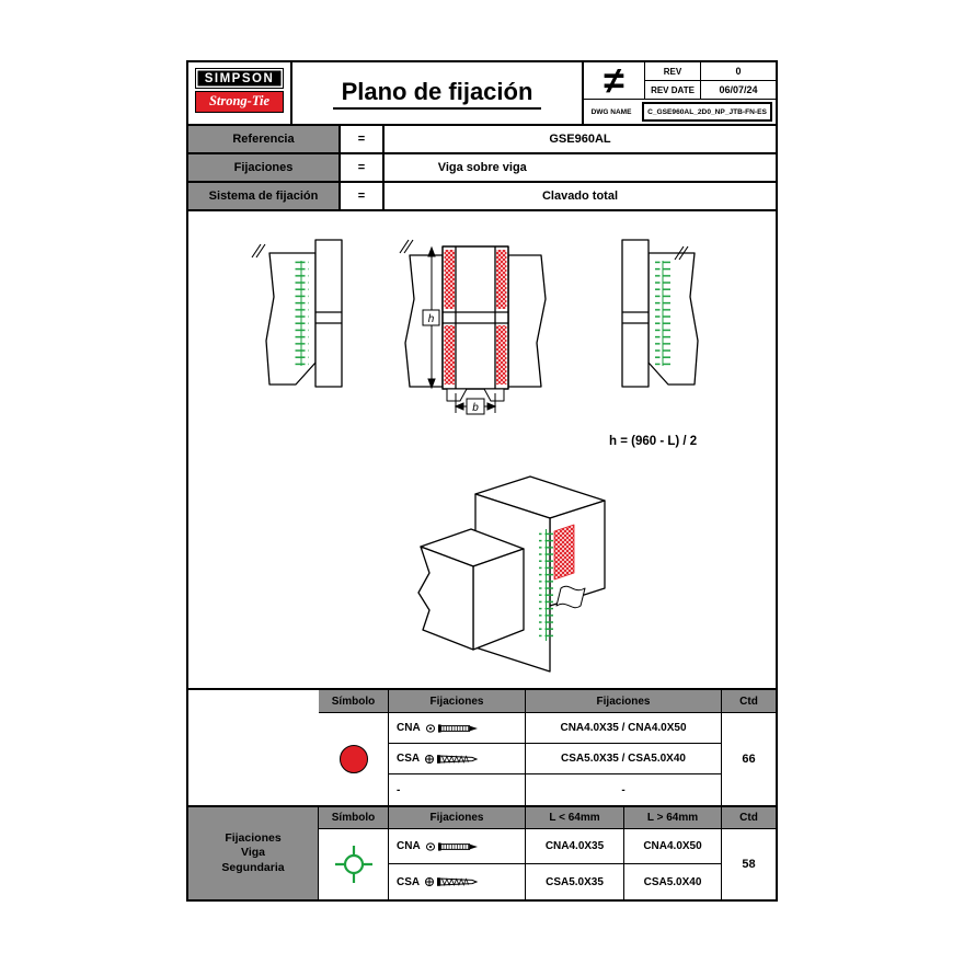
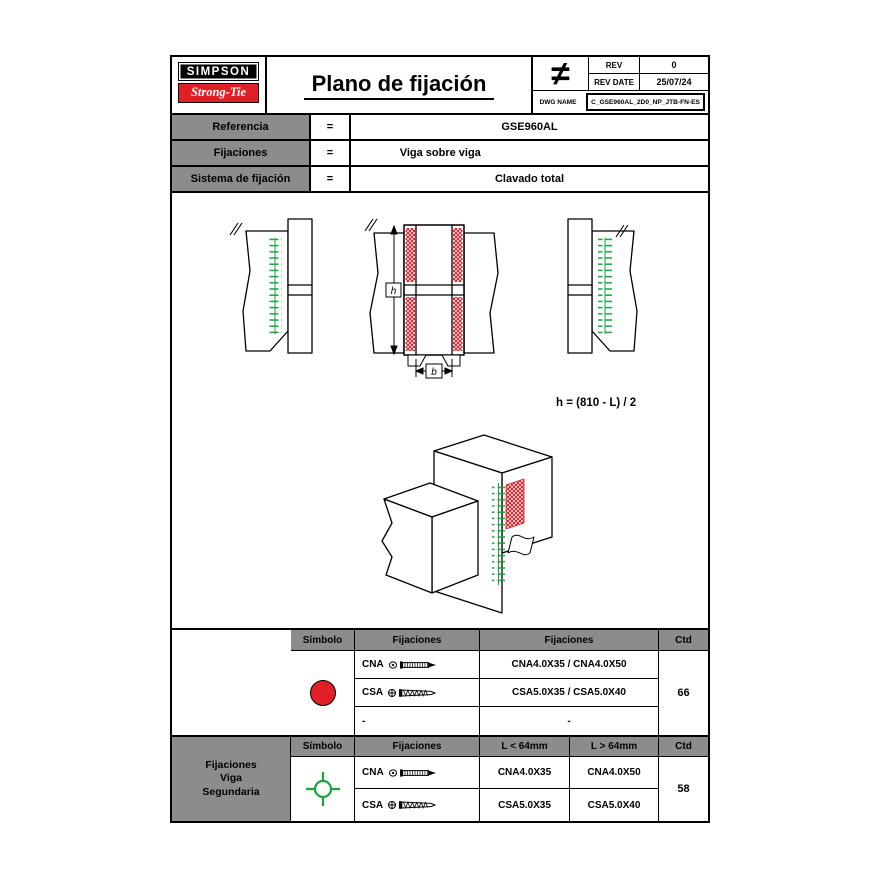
  SIMPSON
  Strong-Tie
  Plano de fijación
  ≠
  REV
  0
  REV DATE
- 06/07/24
+ 25/07/24
  Referencia
  =
  GSE960AL
  Fijaciones
  =
  Viga sobre viga
  Sistema de fijación
  =
  Clavado total
  h
  b
- h = (960 - L) / 2
+ h = (810 - L) / 2
  Símbolo
  Fijaciones
  Fijaciones
  Ctd
  CNA
  CNA4.0X35 / CNA4.0X50
  CSA
  CSA5.0X35 / CSA5.0X40
  -
  -
  66
  Fijaciones Viga Segundaria
  Símbolo
  Fijaciones
  L < 64mm
  L > 64mm
  Ctd
  CNA
  CNA4.0X35
  CNA4.0X50
  CSA
  CSA5.0X35
  CSA5.0X40
  58
